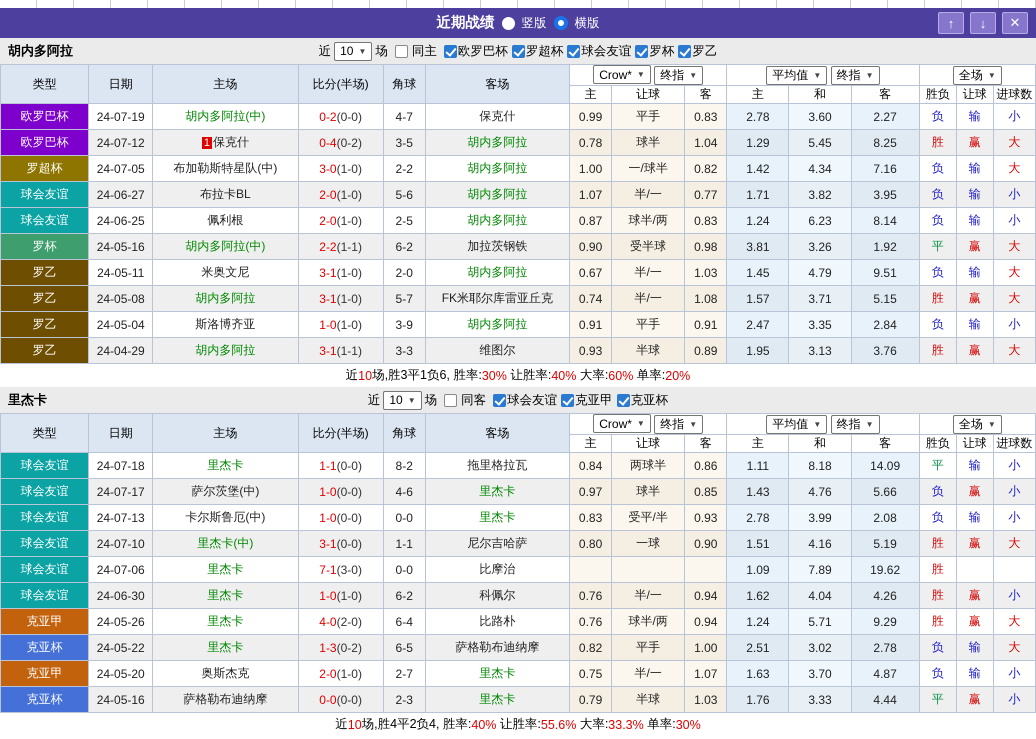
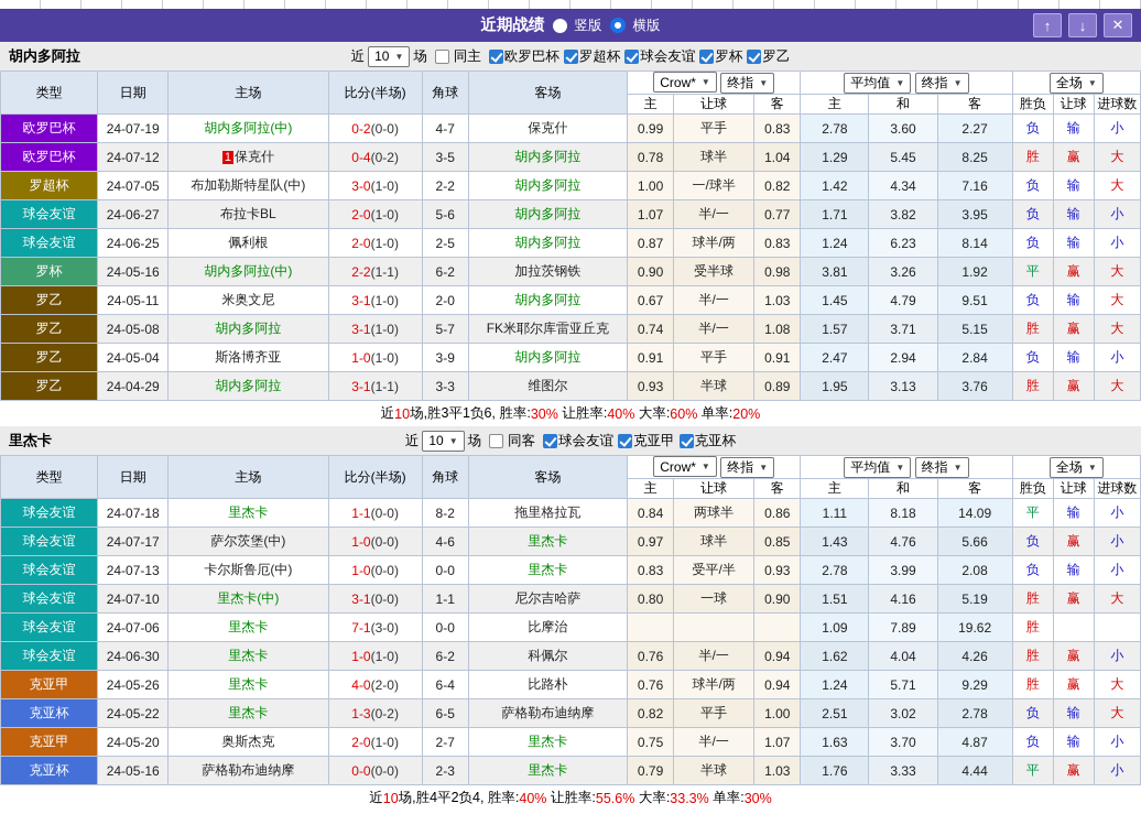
  近期战绩
  竖版
  横版
  ↑
  ↓
  ✕
  胡内多阿拉
  近
  10
  ▼
  场
  同主
  欧罗巴杯
  罗超杯
  球会友谊
  罗杯
  罗乙
  类型	日期	主场	比分(半场)	角球	客场	Crow* ▼ 终指 ▼	平均值 ▼ 终指 ▼	全场 ▼
  主	让球	客	主	和	客	胜负	让球	进球数
  欧罗巴杯	24-07-19	胡内多阿拉(中)	0-2(0-0)	4-7	保克什	0.99	平手	0.83	2.78	3.60	2.27	负	输	小
  欧罗巴杯	24-07-12	1 保克什	0-4(0-2)	3-5	胡内多阿拉	0.78	球半	1.04	1.29	5.45	8.25	胜	赢	大
  罗超杯	24-07-05	布加勒斯特星队(中)	3-0(1-0)	2-2	胡内多阿拉	1.00	一/球半	0.82	1.42	4.34	7.16	负	输	大
  球会友谊	24-06-27	布拉卡BL	2-0(1-0)	5-6	胡内多阿拉	1.07	半/一	0.77	1.71	3.82	3.95	负	输	小
  球会友谊	24-06-25	佩利根	2-0(1-0)	2-5	胡内多阿拉	0.87	球半/两	0.83	1.24	6.23	8.14	负	输	小
  罗杯	24-05-16	胡内多阿拉(中)	2-2(1-1)	6-2	加拉茨钢铁	0.90	受半球	0.98	3.81	3.26	1.92	平	赢	大
  罗乙	24-05-11	米奥文尼	3-1(1-0)	2-0	胡内多阿拉	0.67	半/一	1.03	1.45	4.79	9.51	负	输	大
  罗乙	24-05-08	胡内多阿拉	3-1(1-0)	5-7	FK米耶尔库雷亚丘克	0.74	半/一	1.08	1.57	3.71	5.15	胜	赢	大
- 罗乙	24-05-04	斯洛博齐亚	1-0(1-0)	3-9	胡内多阿拉	0.91	平手	0.91	2.47	3.35	2.84	负	输	小
+ 罗乙	24-05-04	斯洛博齐亚	1-0(1-0)	3-9	胡内多阿拉	0.91	平手	0.91	2.47	2.94	2.84	负	输	小
  罗乙	24-04-29	胡内多阿拉	3-1(1-1)	3-3	维图尔	0.93	半球	0.89	1.95	3.13	3.76	胜	赢	大
  近
  10
  场,胜3平1负6, 胜率:
  30%
  让胜率:
  40%
  大率:
  60%
  单率:
  20%
  里杰卡
  近
  10
  ▼
  场
  同客
  球会友谊
  克亚甲
  克亚杯
  类型	日期	主场	比分(半场)	角球	客场	Crow* ▼ 终指 ▼	平均值 ▼ 终指 ▼	全场 ▼
  主	让球	客	主	和	客	胜负	让球	进球数
  球会友谊	24-07-18	里杰卡	1-1(0-0)	8-2	拖里格拉瓦	0.84	两球半	0.86	1.11	8.18	14.09	平	输	小
  球会友谊	24-07-17	萨尔茨堡(中)	1-0(0-0)	4-6	里杰卡	0.97	球半	0.85	1.43	4.76	5.66	负	赢	小
  球会友谊	24-07-13	卡尔斯鲁厄(中)	1-0(0-0)	0-0	里杰卡	0.83	受平/半	0.93	2.78	3.99	2.08	负	输	小
  球会友谊	24-07-10	里杰卡(中)	3-1(0-0)	1-1	尼尔吉哈萨	0.80	一球	0.90	1.51	4.16	5.19	胜	赢	大
  球会友谊	24-07-06	里杰卡	7-1(3-0)	0-0	比摩治				1.09	7.89	19.62	胜
  球会友谊	24-06-30	里杰卡	1-0(1-0)	6-2	科佩尔	0.76	半/一	0.94	1.62	4.04	4.26	胜	赢	小
  克亚甲	24-05-26	里杰卡	4-0(2-0)	6-4	比路朴	0.76	球半/两	0.94	1.24	5.71	9.29	胜	赢	大
  克亚杯	24-05-22	里杰卡	1-3(0-2)	6-5	萨格勒布迪纳摩	0.82	平手	1.00	2.51	3.02	2.78	负	输	大
  克亚甲	24-05-20	奥斯杰克	2-0(1-0)	2-7	里杰卡	0.75	半/一	1.07	1.63	3.70	4.87	负	输	小
  克亚杯	24-05-16	萨格勒布迪纳摩	0-0(0-0)	2-3	里杰卡	0.79	半球	1.03	1.76	3.33	4.44	平	赢	小
  近
  10
  场,胜4平2负4, 胜率:
  40%
  让胜率:
  55.6%
  大率:
  33.3%
  单率:
  30%
